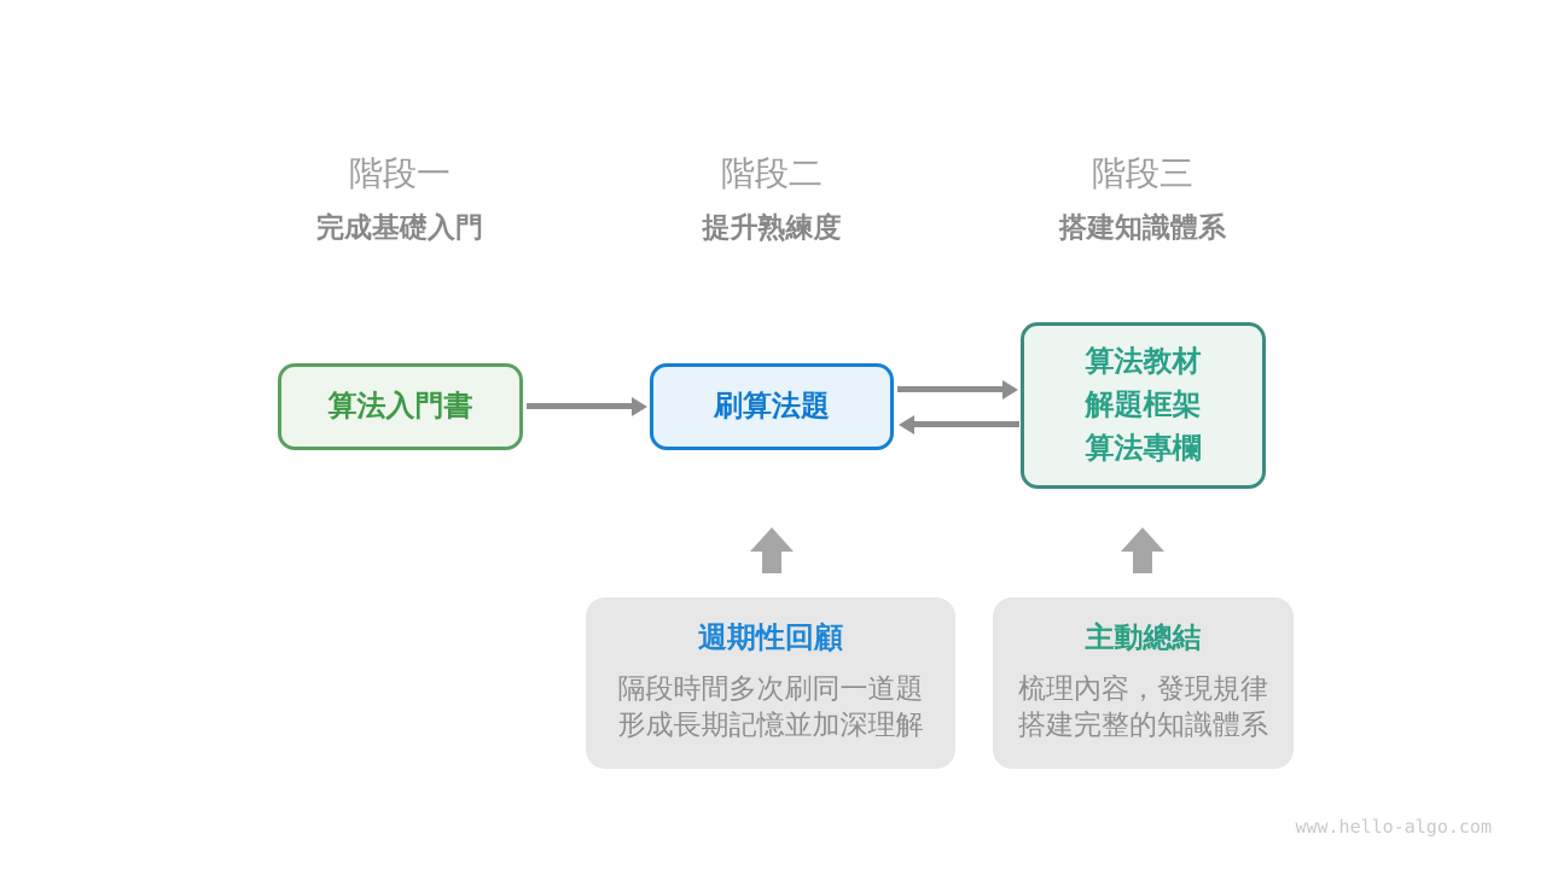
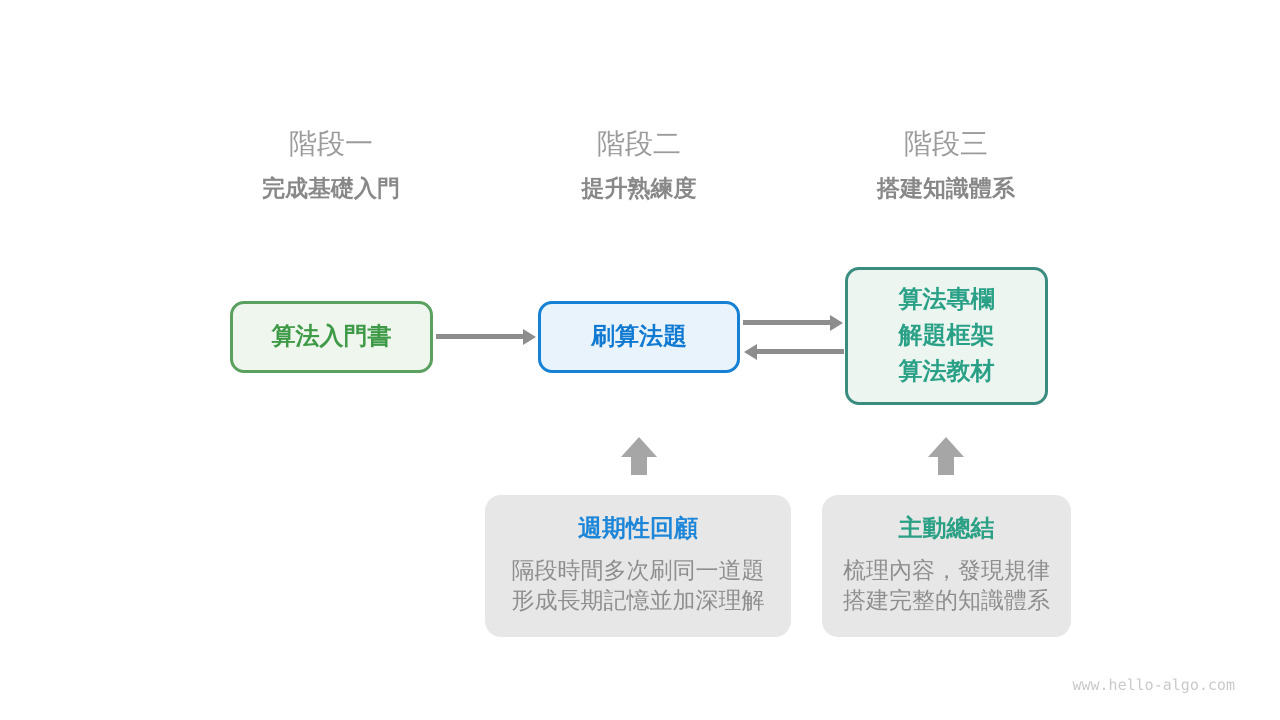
  階段一
  完成基礎入門
  階段二
  提升熟練度
  階段三
  搭建知識體系
  算法入門書
  刷算法題
- 算法教材
+ 算法專欄
  解題框架
- 算法專欄
+ 算法教材
  週期性回顧
  隔段時間多次刷同一道題
  形成長期記憶並加深理解
  主動總結
  梳理內容，發現規律
  搭建完整的知識體系
  www.hello-algo.com
